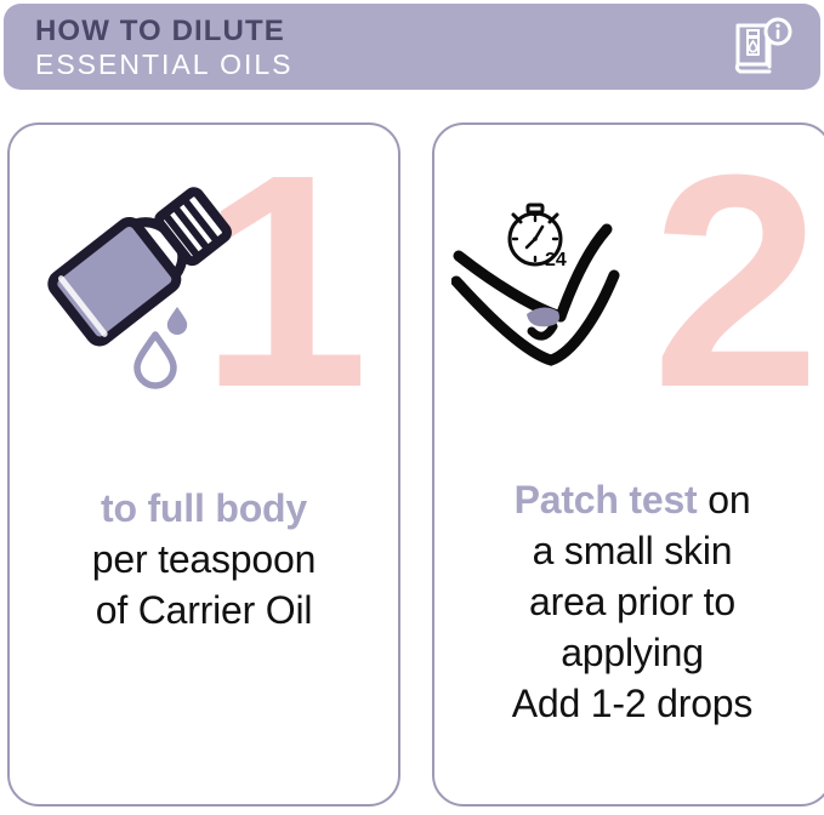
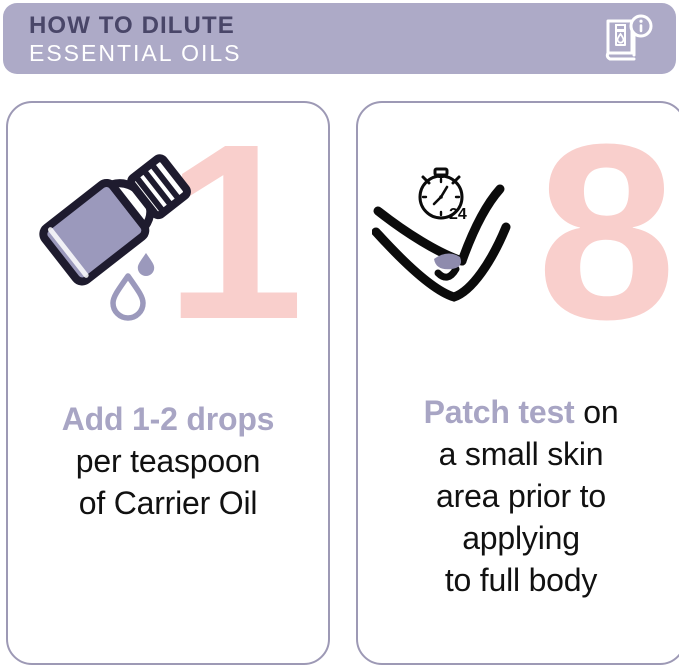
  HOW TO DILUTE
  ESSENTIAL OILS
  1
- to full body
+ Add 1-2 drops
  per teaspoon
  of Carrier Oil
- 2
+ 8
  24
  Patch test on
  a small skin
  area prior to
  applying
- Add 1-2 drops
+ to full body
